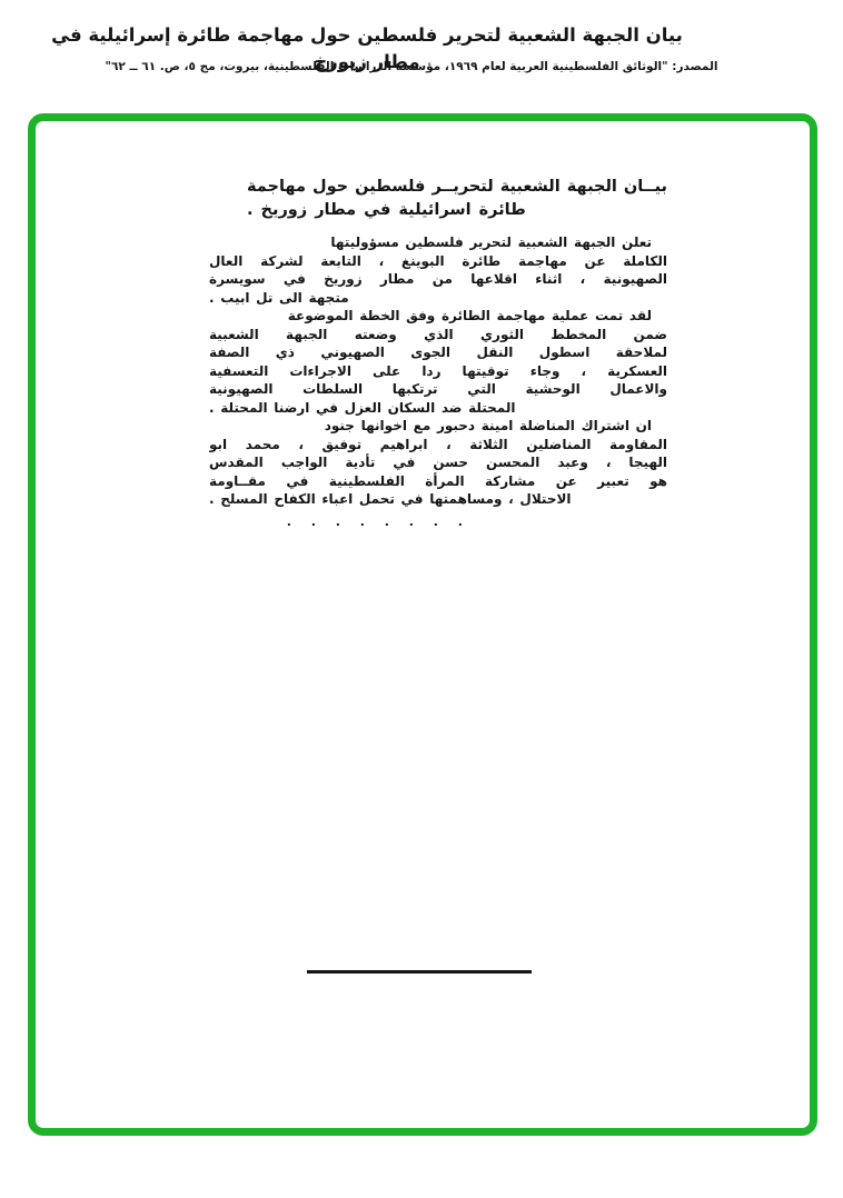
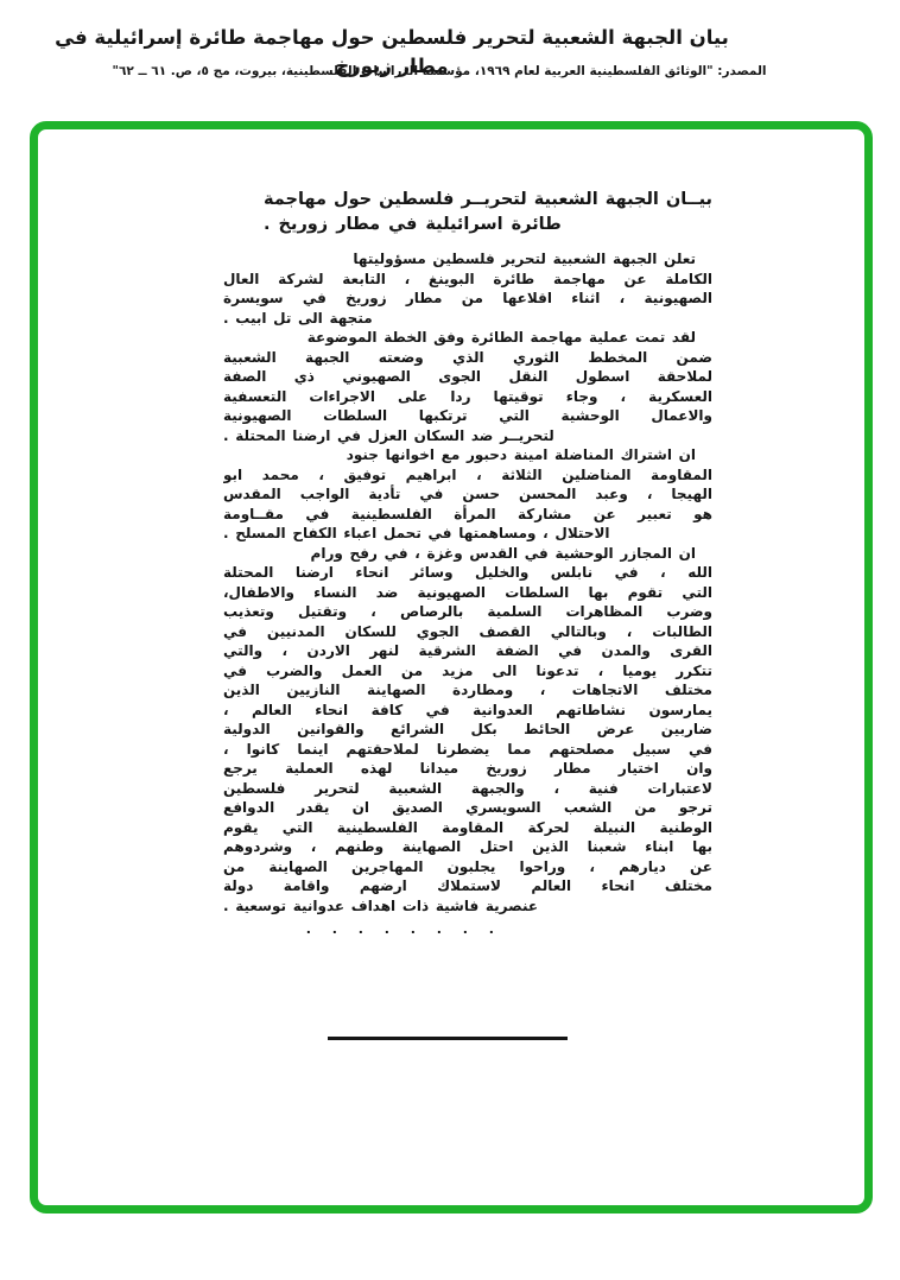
  بيان الجبهة الشعبية لتحرير فلسطين حول مهاجمة طائرة إسرائيلية في مطار زيورخ
  المصدر: "الوثائق الفلسطينية العربية لعام ١٩٦٩، مؤسسة الدراسات الفلسطينية، بيروت، مج ٥، ص. ٦١ ــ ٦٢"
  بيــان الجبهة الشعبية لتحريــر فلسطين حول مهاجمة
  طائرة اسرائيلية في مطار زوريخ .
  تعلن الجبهة الشعبية لتحرير فلسطين مسؤوليتها
  الكاملة عن مهاجمة طائرة البوينغ ، التابعة لشركة العال
  الصهيونية ، اثناء اقلاعها من مطار زوريخ في سويسرة
  متجهة الى تل ابيب .
  لقد تمت عملية مهاجمة الطائرة وفق الخطة الموضوعة
  ضمن المخطط الثوري الذي وضعته الجبهة الشعبية
  لملاحقة اسطول النقل الجوى الصهيوني ذي الصفة
  العسكرية ، وجاء توقيتها ردا على الاجراءات التعسفية
  والاعمال الوحشية التي ترتكبها السلطات الصهيونية
- المحتلة ضد السكان العزل في ارضنا المحتلة .
+ لتحريــر ضد السكان العزل في ارضنا المحتلة .
  ان اشتراك المناضلة امينة دحبور مع اخوانها جنود
  المقاومة المناضلين الثلاثة ، ابراهيم توفيق ، محمد ابو
  الهيجا ، وعبد المحسن حسن في تأدية الواجب المقدس
  هو تعبير عن مشاركة المرأة الفلسطينية في مقــاومة
  الاحتلال ، ومساهمتها في تحمل اعباء الكفاح المسلح .
+ ان المجازر الوحشية في القدس وغزة ، في رفح ورام
+ الله ، في نابلس والخليل وسائر انحاء ارضنا المحتلة
+ التي تقوم بها السلطات الصهيونية ضد النساء والاطفال،
+ وضرب المظاهرات السلمية بالرصاص ، وتقتيل وتعذيب
+ الطالبات ، وبالتالي القصف الجوي للسكان المدنيين في
+ القرى والمدن في الضفة الشرقية لنهر الاردن ، والتي
+ تتكرر يوميا ، تدعونا الى مزيد من العمل والضرب في
+ مختلف الاتجاهات ، ومطاردة الصهاينة النازيين الذين
+ يمارسون نشاطاتهم العدوانية في كافة انحاء العالم ،
+ ضاربين عرض الحائط بكل الشرائع والقوانين الدولية
+ في سبيل مصلحتهم مما يضطرنا لملاحقتهم اينما كانوا ،
+ وان اختيار مطار زوريخ ميدانا لهذه العملية يرجع
+ لاعتبارات فنية ، والجبهة الشعبية لتحرير فلسطين
+ ترجو من الشعب السويسري الصديق ان يقدر الدوافع
+ الوطنية النبيلة لحركة المقاومة الفلسطينية التي يقوم
+ بها ابناء شعبنا الذين احتل الصهاينة وطنهم ، وشردوهم
+ عن ديارهم ، وراحوا يجلبون المهاجرين الصهاينة من
+ مختلف انحاء العالم لاستملاك ارضهم واقامة دولة
+ عنصرية فاشية ذات اهداف عدوانية توسعية .
  . . . . . . . .
